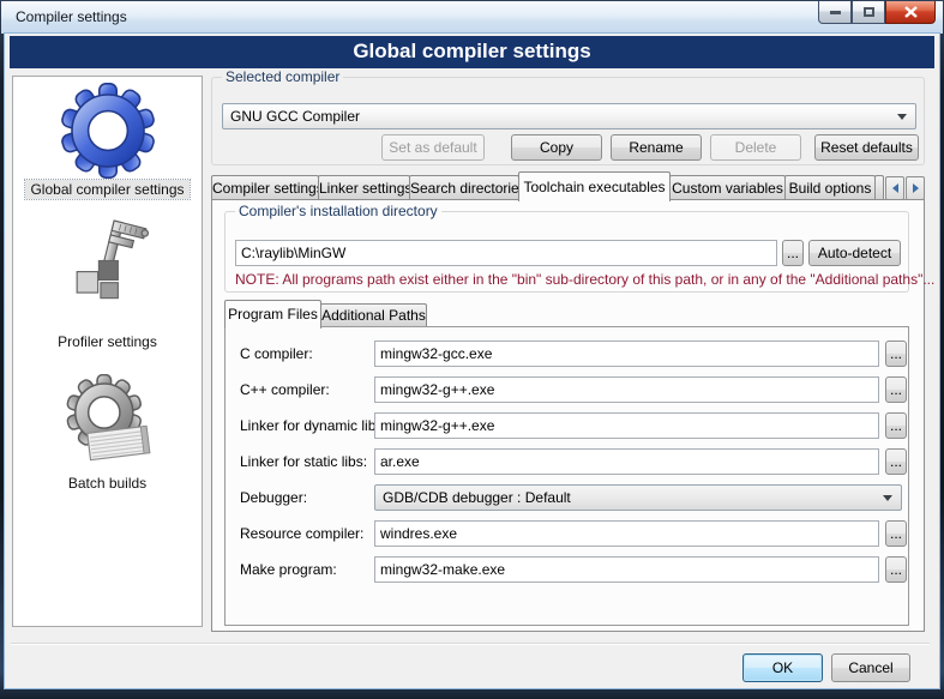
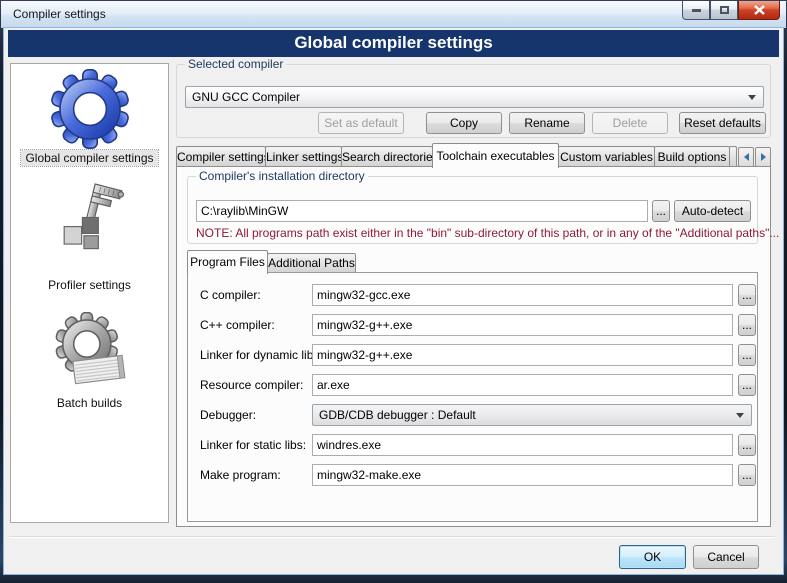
  Compiler settings
  Global compiler settings
  Global compiler settings
  Profiler settings
  Batch builds
  Selected compiler
  GNU GCC Compiler
  Set as default
  Copy
  Rename
  Delete
  Reset defaults
  Compiler setting
  Linker setting
  Search directorie
  Toolchain executables
  Custom variables
  Build options
  Compiler's installation directory
  C:\raylib\MinGW
  ...
  Auto-detect
  NOTE: All programs path exist either in the "bin" sub-directory of this path, or in any of the "Additional paths"...
  Program Files
  Additional Paths
  C compiler:
  mingw32-gcc.exe
  ...
  C++ compiler:
  mingw32-g++.exe
  ...
  Linker for dynamic lib
  mingw32-g++.exe
  ...
- Linker for static libs:
+ Resource compiler:
  ar.exe
  ...
  Debugger:
  GDB/CDB debugger : Default
- Resource compiler:
+ Linker for static libs:
  windres.exe
  ...
  Make program:
  mingw32-make.exe
  ...
  OK
  Cancel
